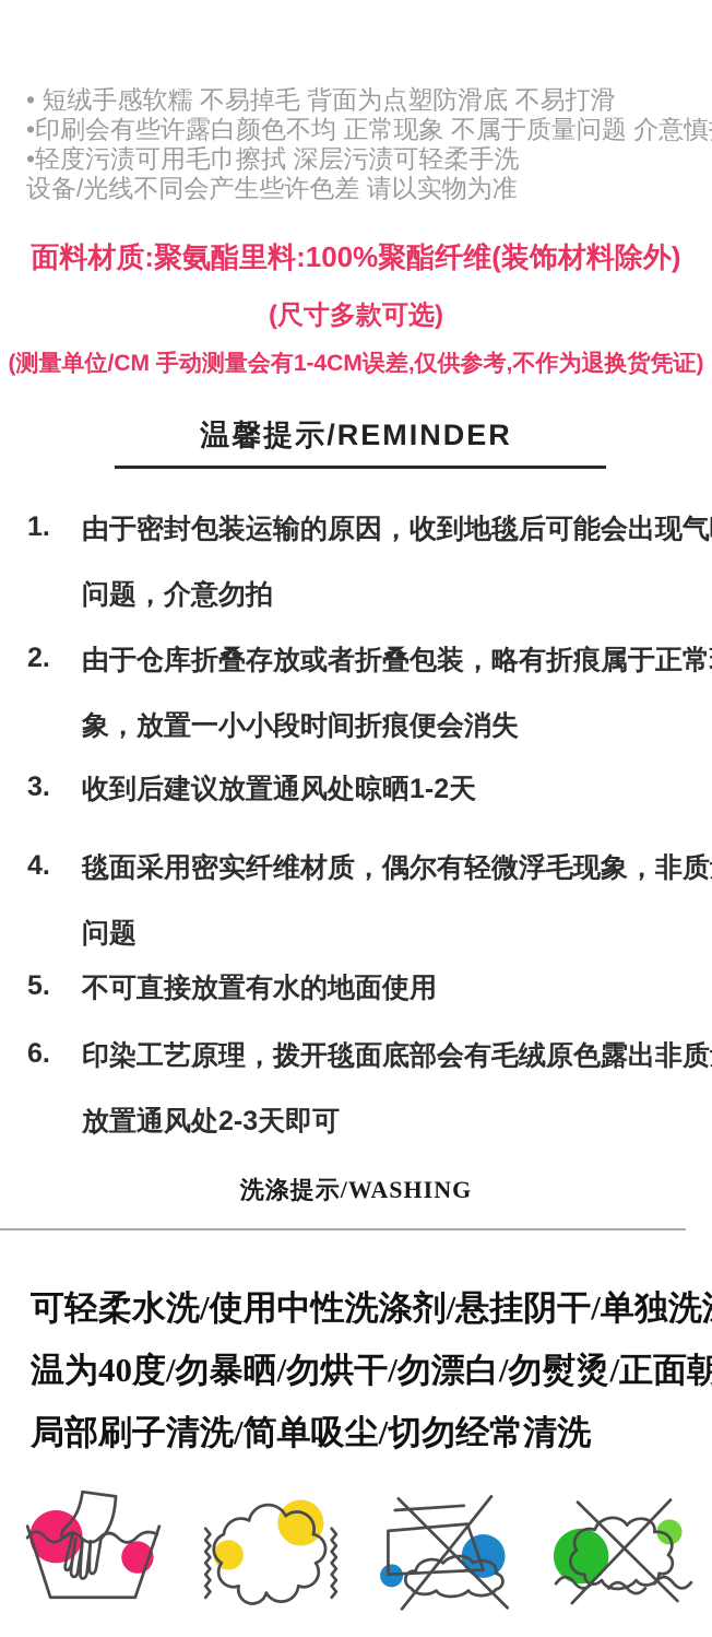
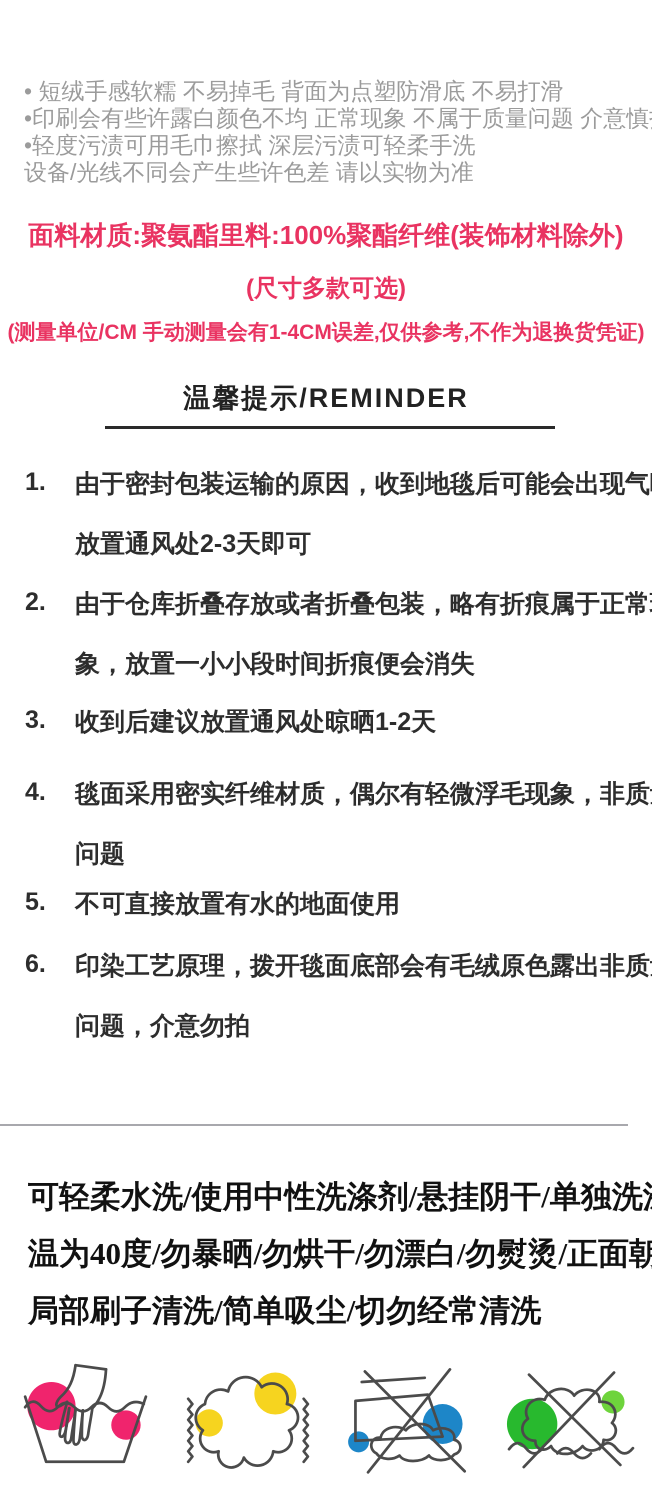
  • 短绒手感软糯 不易掉毛 背面为点塑防滑底 不易打滑
  •印刷会有些许露白颜色不均 正常现象 不属于质量问题 介意慎
  •轻度污渍可用毛巾擦拭 深层污渍可轻柔手洗
  设备/光线不同会产生些许色差 请以实物为准
  面料材质:聚氨酯里料:100%聚酯纤维(装饰材料除外)
  (尺寸多款可选)
  (测量单位/CM 手动测量会有1-4CM误差,仅供参考,不作为退换货凭证)
  温馨提示/REMINDER
  1.
  由于密封包装运输的原因，收到地毯后可能会出现气
- 问题，介意勿拍
+ 放置通风处2-3天即可
  2.
  由于仓库折叠存放或者折叠包装，略有折痕属于正常
  象，放置一小小段时间折痕便会消失
  3.
  收到后建议放置通风处晾晒1-2天
  4.
  毯面采用密实纤维材质，偶尔有轻微浮毛现象，非质
  问题
  5.
  不可直接放置有水的地面使用
  6.
  印染工艺原理，拨开毯面底部会有毛绒原色露出非质
- 放置通风处2-3天即可
+ 问题，介意勿拍
- 洗涤提示/WASHING
  可轻柔水洗/使用中性洗涤剂/悬挂阴干/单独洗
  温为40度/勿暴晒/勿烘干/勿漂白/勿熨烫/正面朝
  局部刷子清洗/简单吸尘/切勿经常清洗
